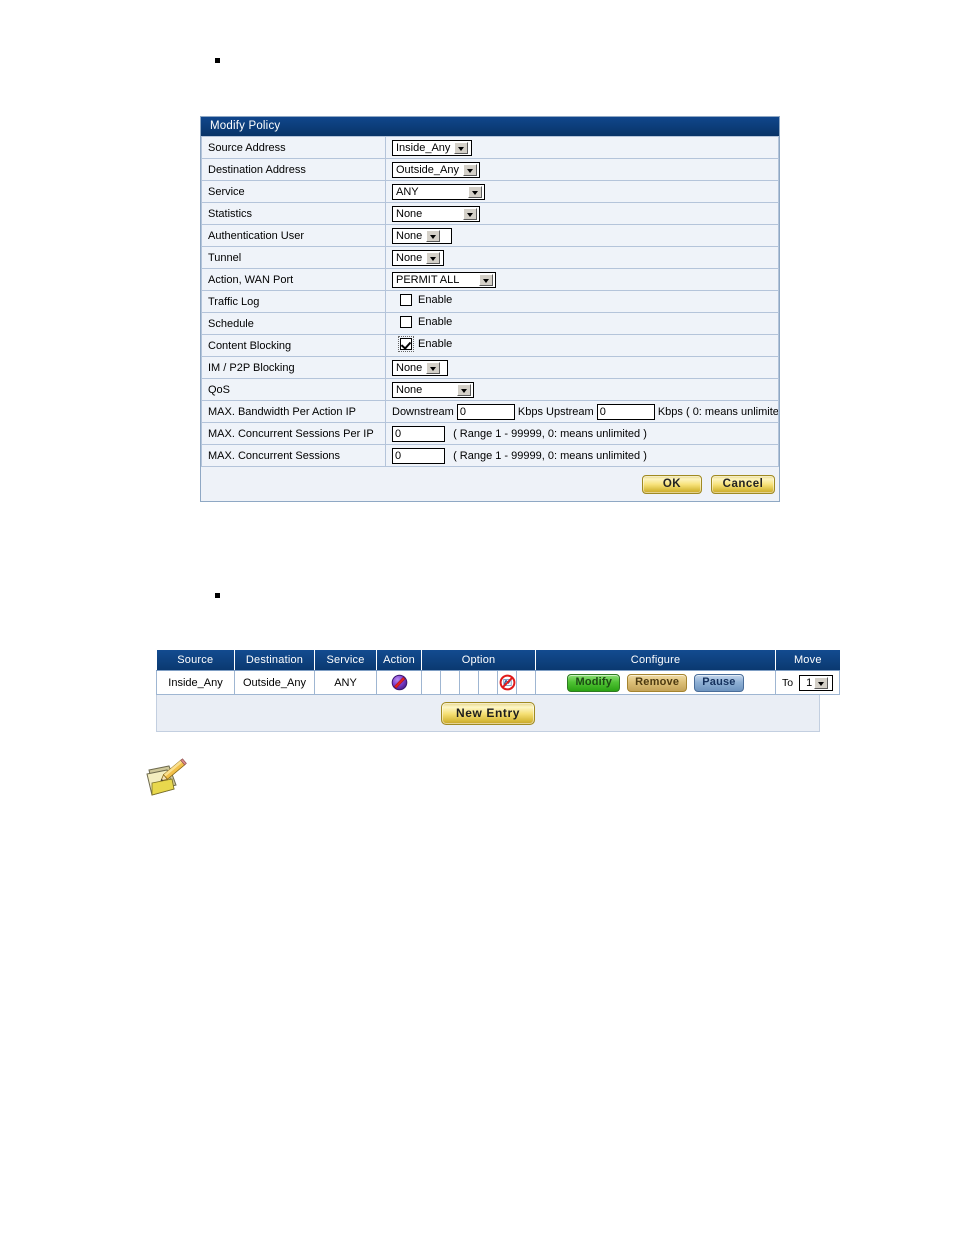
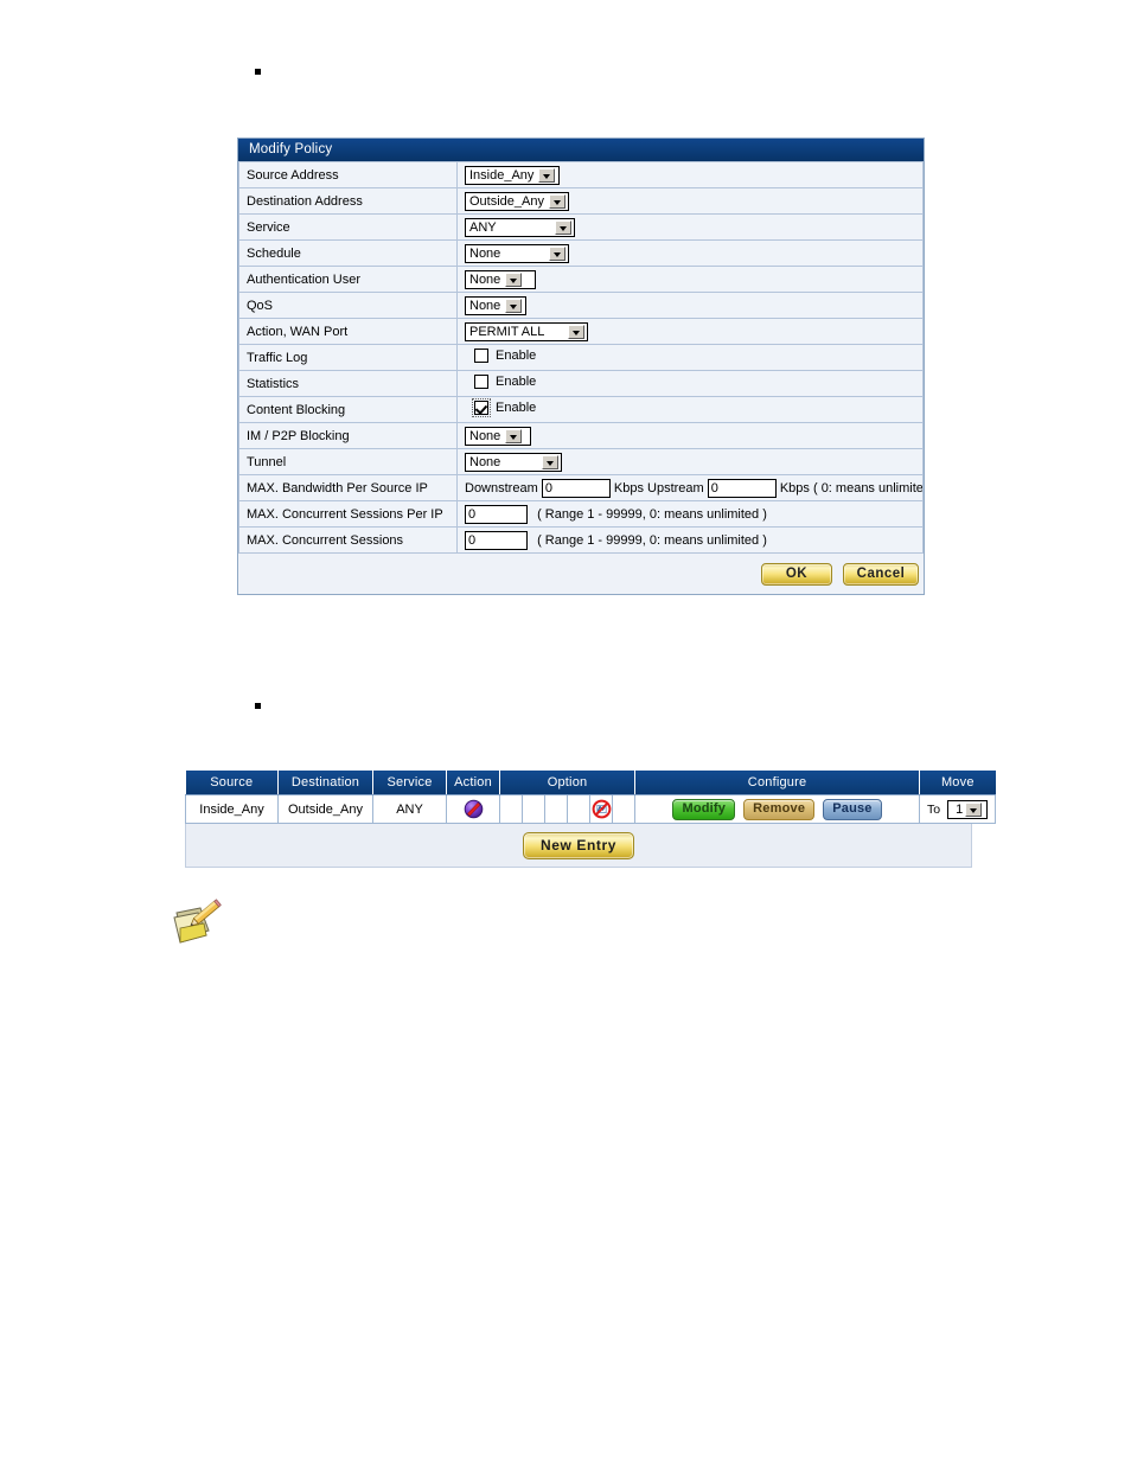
  Modify Policy
  Source Address	Inside_Any
  Destination Address	Outside_Any
  Service	ANY
- Statistics	None
+ Schedule	None
  Authentication User	None
- Tunnel	None
+ QoS	None
  Action, WAN Port	PERMIT ALL
  Traffic Log	Enable
- Schedule	Enable
+ Statistics	Enable
  Content Blocking	Enable
  IM / P2P Blocking	None
- QoS	None
+ Tunnel	None
- MAX. Bandwidth Per Action IP	Downstream 0 Kbps Upstream 0 Kbps ( 0: means unlimite
+ MAX. Bandwidth Per Source IP	Downstream 0 Kbps Upstream 0 Kbps ( 0: means unlimite
  MAX. Concurrent Sessions Per IP	0 ( Range 1 - 99999, 0: means unlimited )
  MAX. Concurrent Sessions	0 ( Range 1 - 99999, 0: means unlimited )
  OK Cancel
  Source	Destination	Service	Action	Option	Configure	Move
  Inside_Any	Outside_Any	ANY								Modify Remove Pause	To 1
  New Entry
